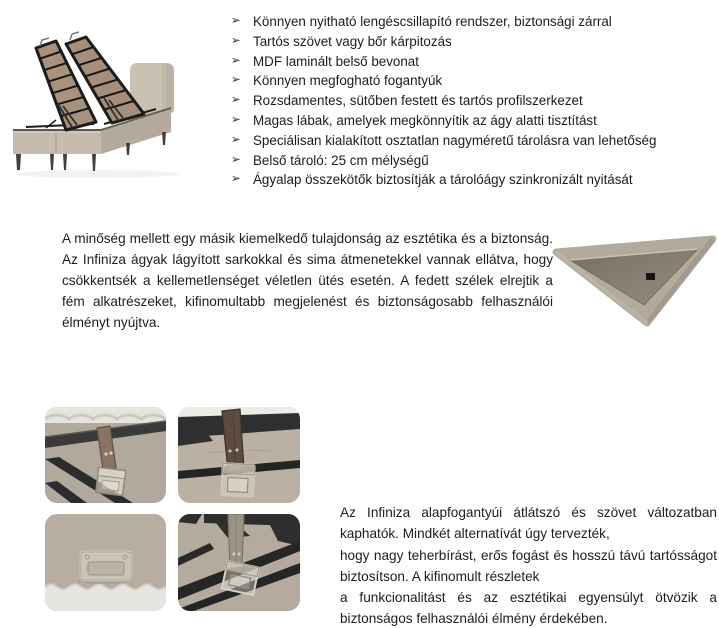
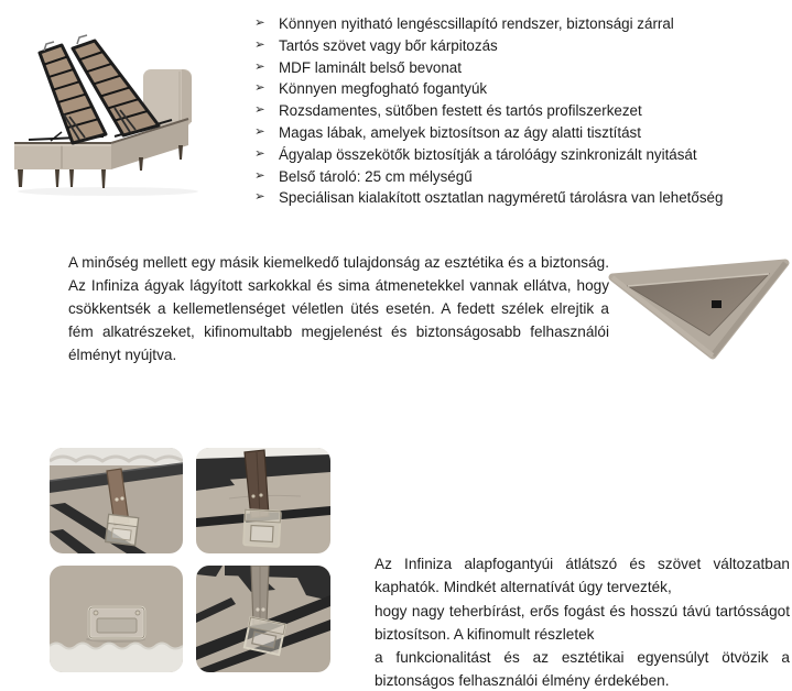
  ➢
  Könnyen nyitható lengéscsillapító rendszer, biztonsági zárral
  ➢
  Tartós szövet vagy bőr kárpitozás
  ➢
  MDF laminált belső bevonat
  ➢
  Könnyen megfogható fogantyúk
  ➢
  Rozsdamentes, sütőben festett és tartós profilszerkezet
  ➢
- Magas lábak, amelyek megkönnyítik az ágy alatti tisztítást
+ Magas lábak, amelyek biztosítson az ágy alatti tisztítást
  ➢
- Speciálisan kialakított osztatlan nagyméretű tárolásra van lehetőség
+ Ágyalap összekötők biztosítják a tárolóágy szinkronizált nyitását
  ➢
  Belső tároló: 25 cm mélységű
  ➢
- Ágyalap összekötők biztosítják a tárolóágy szinkronizált nyitását
+ Speciálisan kialakított osztatlan nagyméretű tárolásra van lehetőség
  A minőség mellett egy másik kiemelkedő tulajdonság az esztétika és a biztonság. Az Infiniza ágyak lágyított sarkokkal és sima átmenetekkel vannak ellátva, hogy csökkentsék a kellemetlenséget véletlen ütés esetén. A fedett szélek elrejtik a fém alkatrészeket, kifinomultabb megjelenést és biztonságosabb felhasználói élményt nyújtva.
  Az Infiniza alapfogantyúi átlátszó és szövet változatban kaphatók. Mindkét alternatívát úgy tervezték,
  hogy nagy teherbírást, erős fogást és hosszú távú tartósságot biztosítson. A kifinomult részletek
  a funkcionalitást és az esztétikai egyensúlyt ötvözik a biztonságos felhasználói élmény érdekében.
